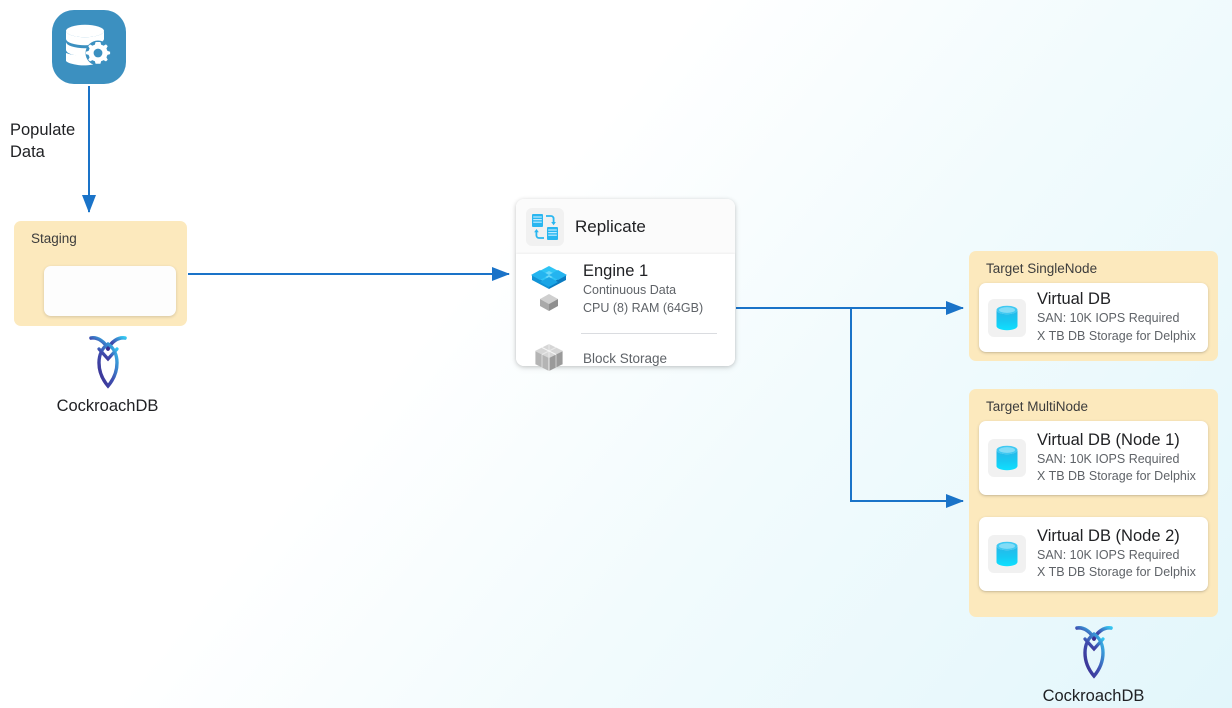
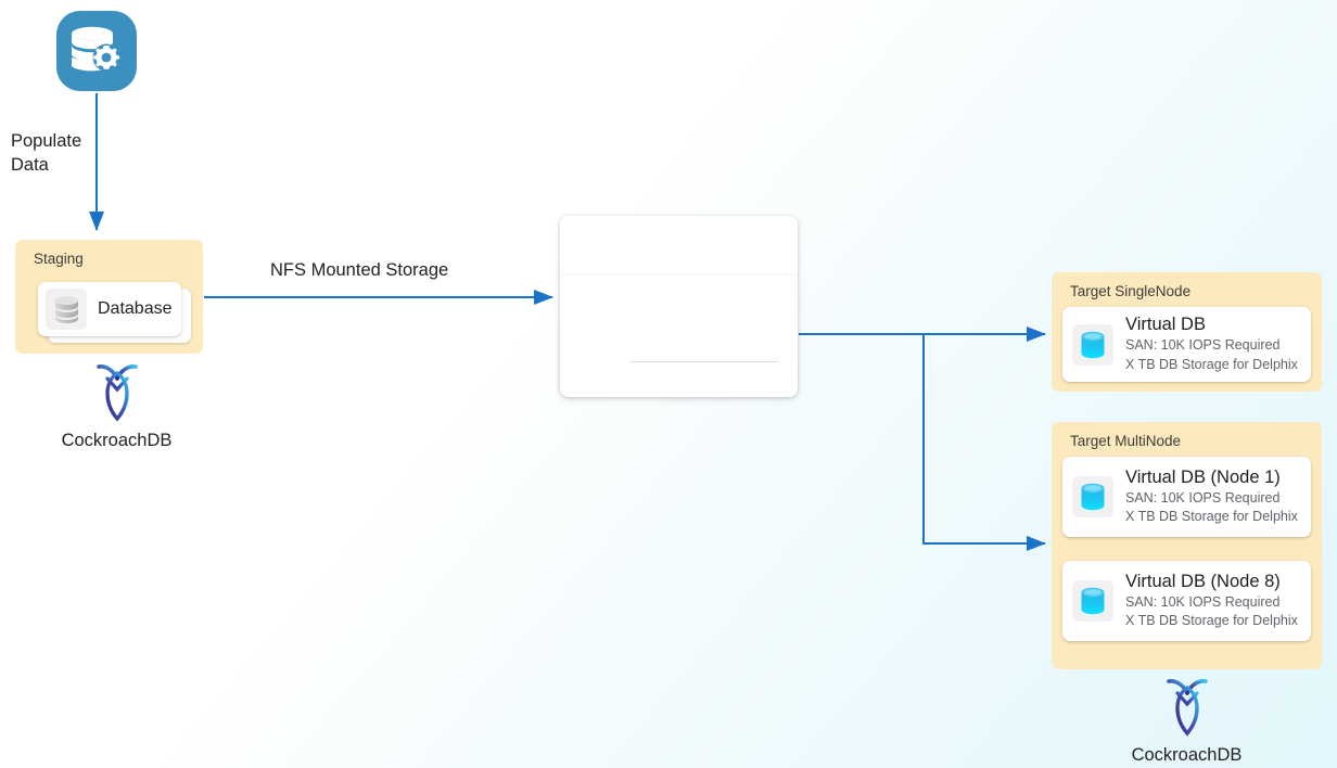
  Populate
  Data
+ NFS Mounted Storage
  Staging
+ Database
  CockroachDB
- Replicate
- Engine 1
- Continuous Data
- CPU (8) RAM (64GB)
- Block Storage
  Target SingleNode
  Virtual DB
  SAN: 10K IOPS Required
  X TB DB Storage for Delphix
  Target MultiNode
  Virtual DB (Node 1)
  SAN: 10K IOPS Required
  X TB DB Storage for Delphix
- Virtual DB (Node 2)
+ Virtual DB (Node 8)
  SAN: 10K IOPS Required
  X TB DB Storage for Delphix
  CockroachDB
